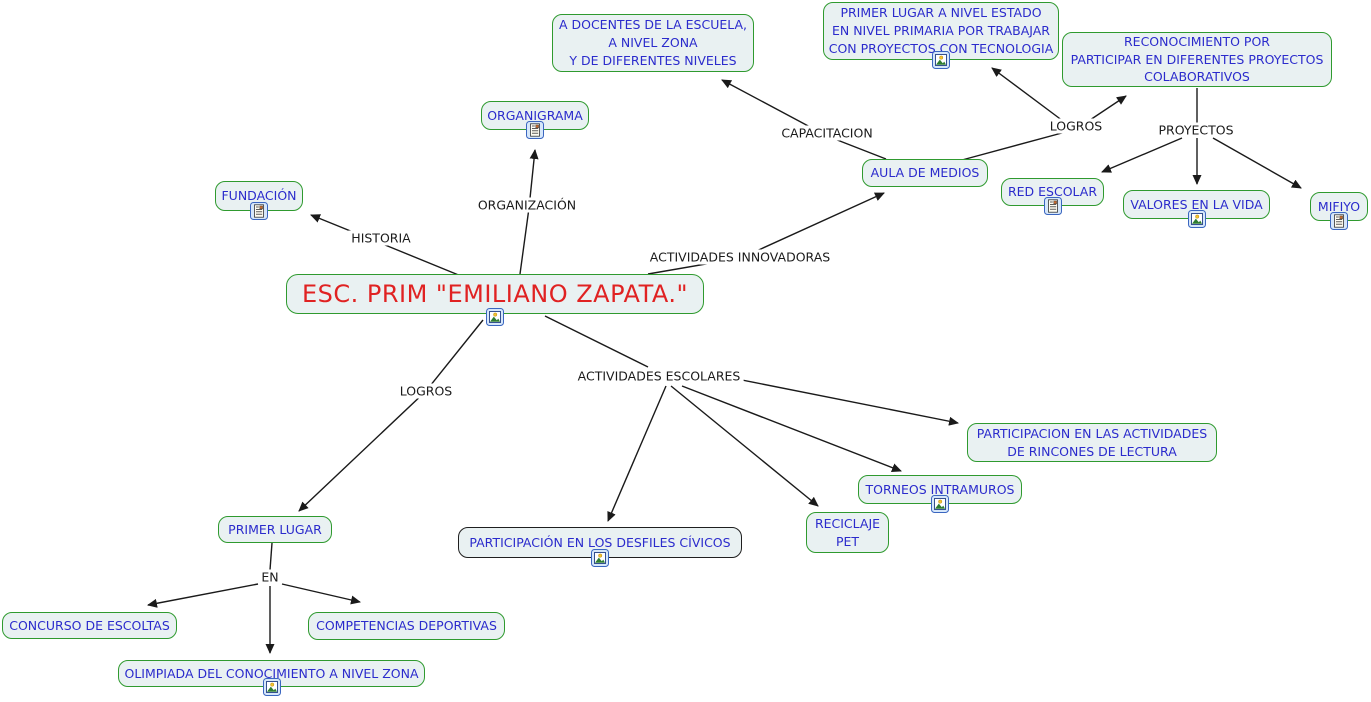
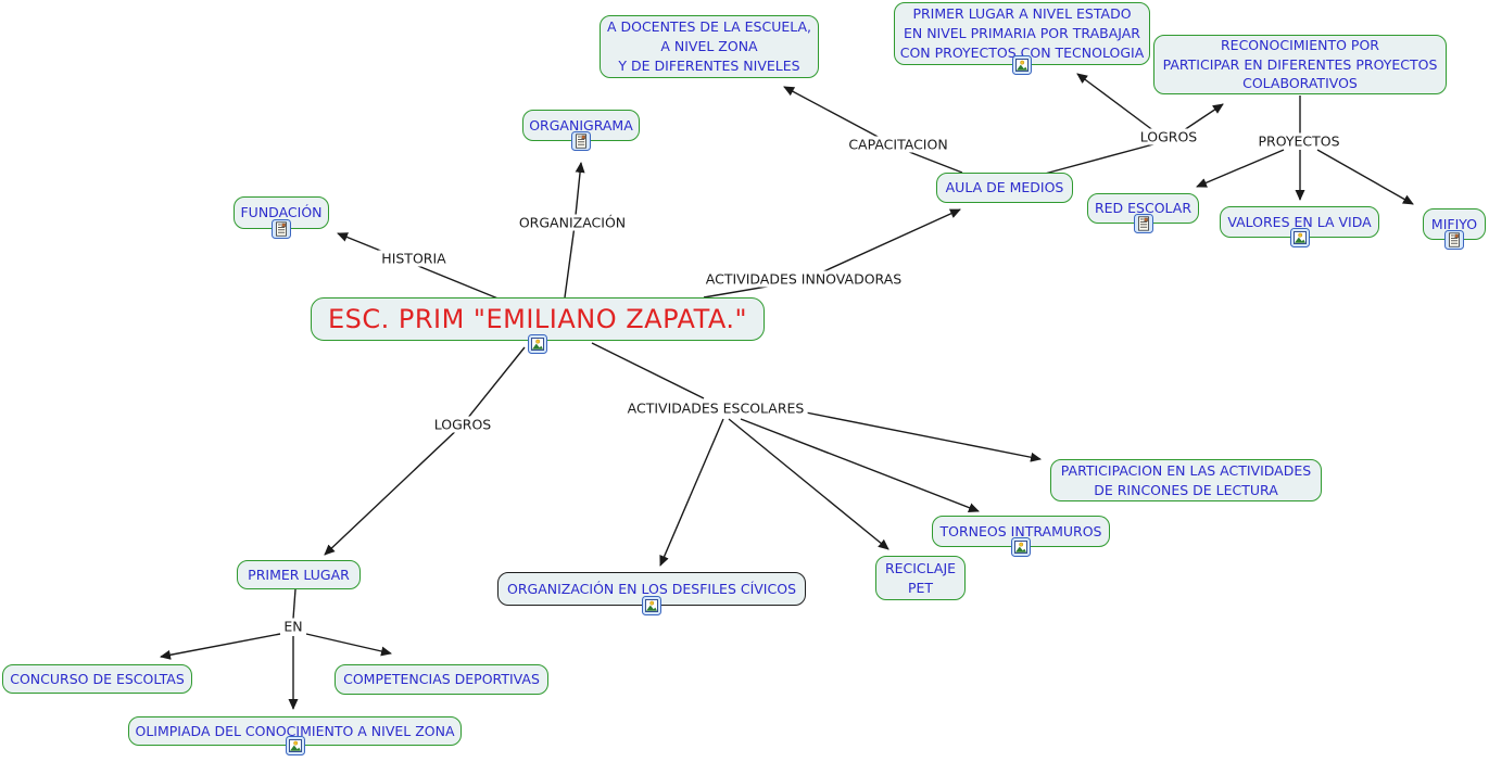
  ESC. PRIM "EMILIANO ZAPATA."
  A DOCENTES DE LA ESCUELA,
  A NIVEL ZONA
  Y DE DIFERENTES NIVELES
  PRIMER LUGAR A NIVEL ESTADO
  EN NIVEL PRIMARIA POR TRABAJAR
  CON PROYECTOS CON TECNOLOGIA
  RECONOCIMIENTO POR
  PARTICIPAR EN DIFERENTES PROYECTOS
  COLABORATIVOS
  ORGANIGRAMA
  FUNDACIÓN
  AULA DE MEDIOS
  RED ESCOLAR
  VALORES EN LA VIDA
  MIFIYO
  PRIMER LUGAR
- PARTICIPACIÓN EN LOS DESFILES CÍVICOS
+ ORGANIZACIÓN EN LOS DESFILES CÍVICOS
  RECICLAJE
  PET
  TORNEOS INTRAMUROS
  PARTICIPACION EN LAS ACTIVIDADES
  DE RINCONES DE LECTURA
  CONCURSO DE ESCOLTAS
  COMPETENCIAS DEPORTIVAS
  OLIMPIADA DEL CONOCIMIENTO A NIVEL ZONA
  HISTORIA
  ORGANIZACIÓN
  CAPACITACION
  ACTIVIDADES INNOVADORAS
  LOGROS
  PROYECTOS
  LOGROS
  ACTIVIDADES ESCOLARES
  EN
